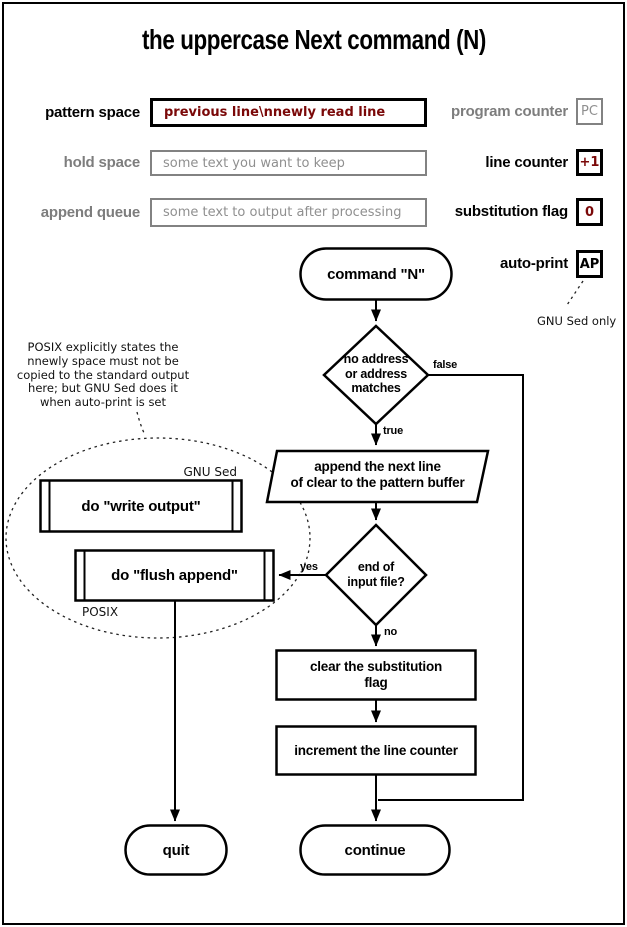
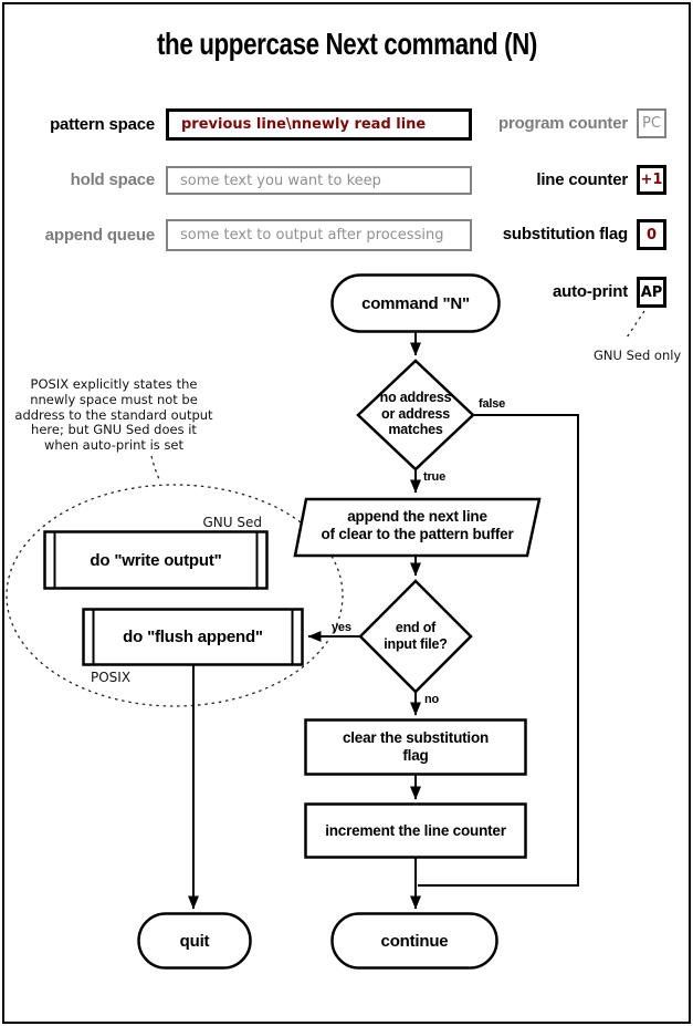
  the uppercase Next command (N)
  pattern space
  previous line\nnewly read line
  hold space
  some text you want to keep
  append queue
  some text to output after processing
  program counter
  PC
  line counter
  +1
  substitution flag
  0
  auto-print
  AP
  GNU Sed only
  command "N"
  no address
  or address
  matches
  false
  true
  append the next line
  of clear to the pattern buffer
  end of
  input file?
  yes
  no
  clear the substitution
  flag
  increment the line counter
  continue
  quit
  do "write output"
  do "flush append"
  GNU Sed
  POSIX
  POSIX explicitly states the
  nnewly space must not be
- copied to the standard output
+ address to the standard output
  here; but GNU Sed does it
  when auto-print is set
